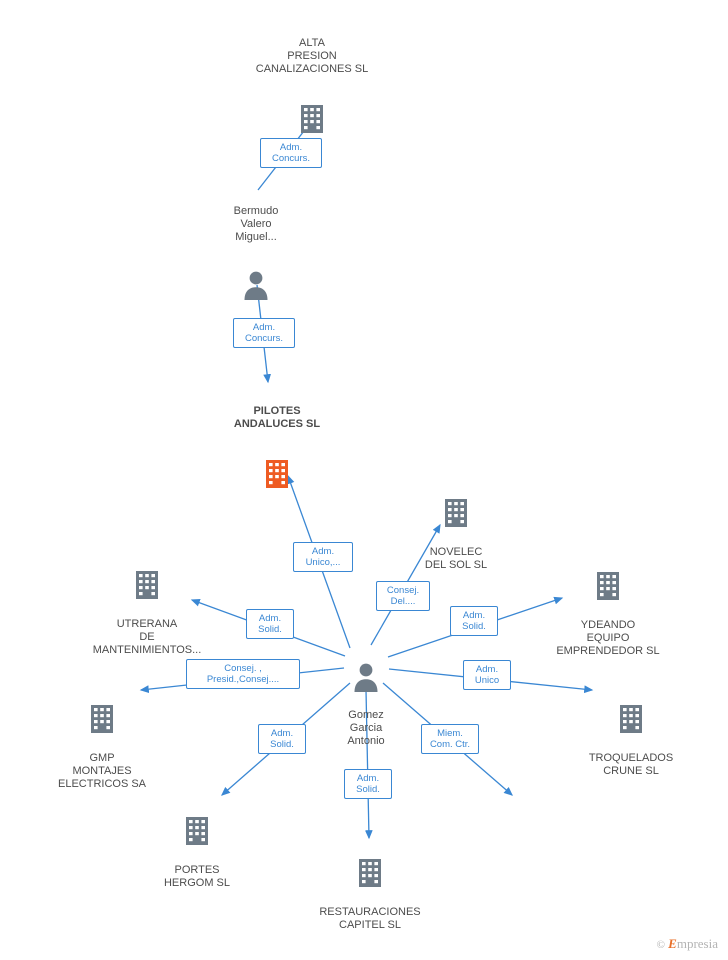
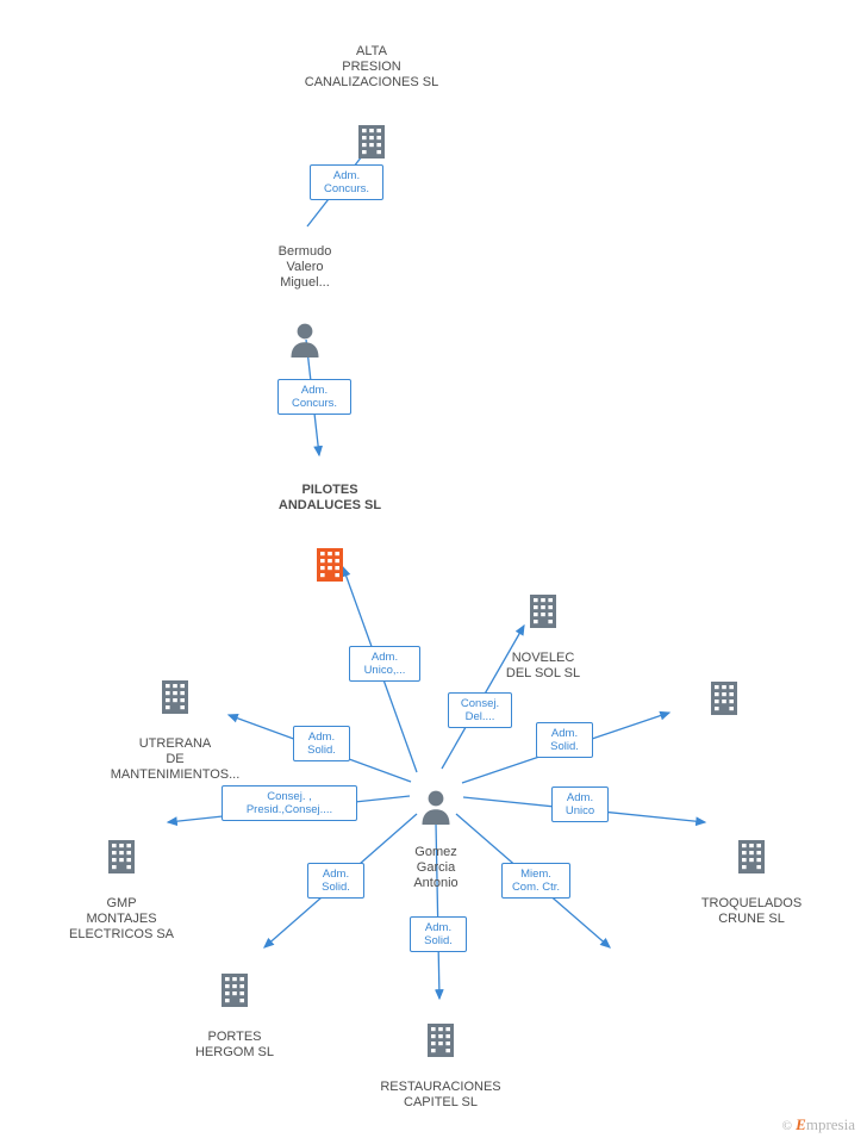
  ALTA
  PRESION
  CANALIZACIONES SL
  Bermudo
  Valero
  Miguel...
  PILOTES
  ANDALUCES SL
  NOVELEC
  DEL SOL SL
  UTRERANA
  DE
  MANTENIMIENTOS...
- YDEANDO
- EQUIPO
- EMPRENDEDOR SL
  Gomez
  Garcia
  Antonio
  GMP
  MONTAJES
  ELECTRICOS SA
  TROQUELADOS
  CRUNE SL
  PORTES
  HERGOM SL
  RESTAURACIONES
  CAPITEL SL
  Adm.
  Concurs.
  Adm.
  Concurs.
  Adm.
  Unico,...
  Consej.
  Del....
  Adm.
  Solid.
  Adm.
  Solid.
  Adm.
  Unico
  Consej. ,
  Presid.,Consej....
  Miem.
  Com. Ctr.
  Adm.
  Solid.
  Adm.
  Solid.
  © Empresia
